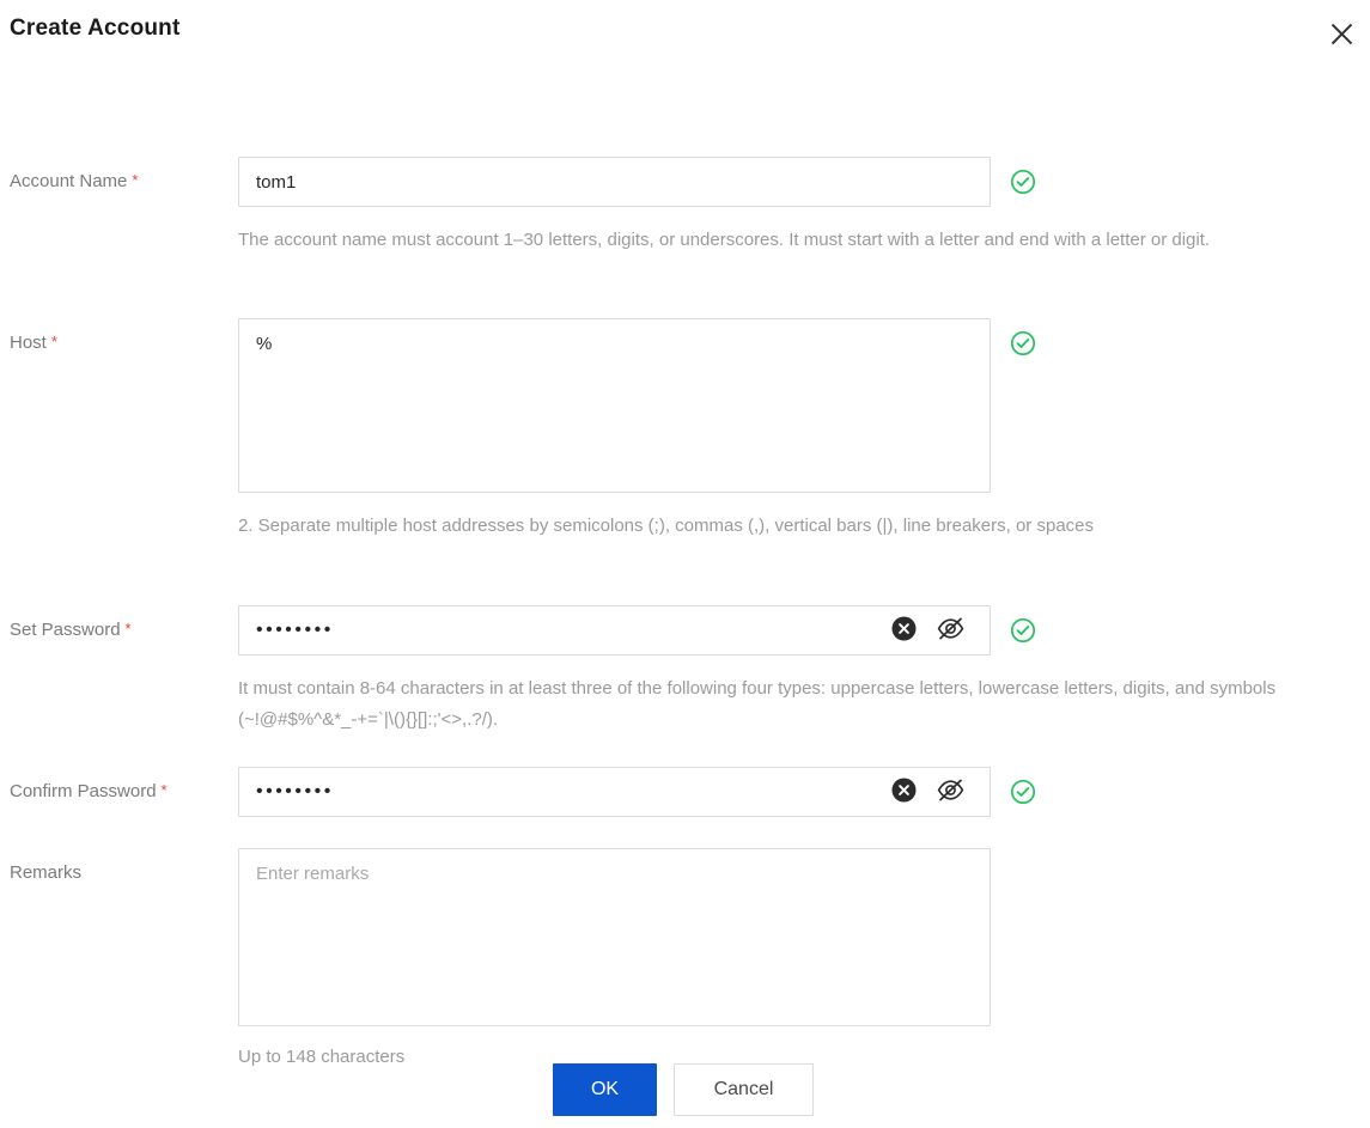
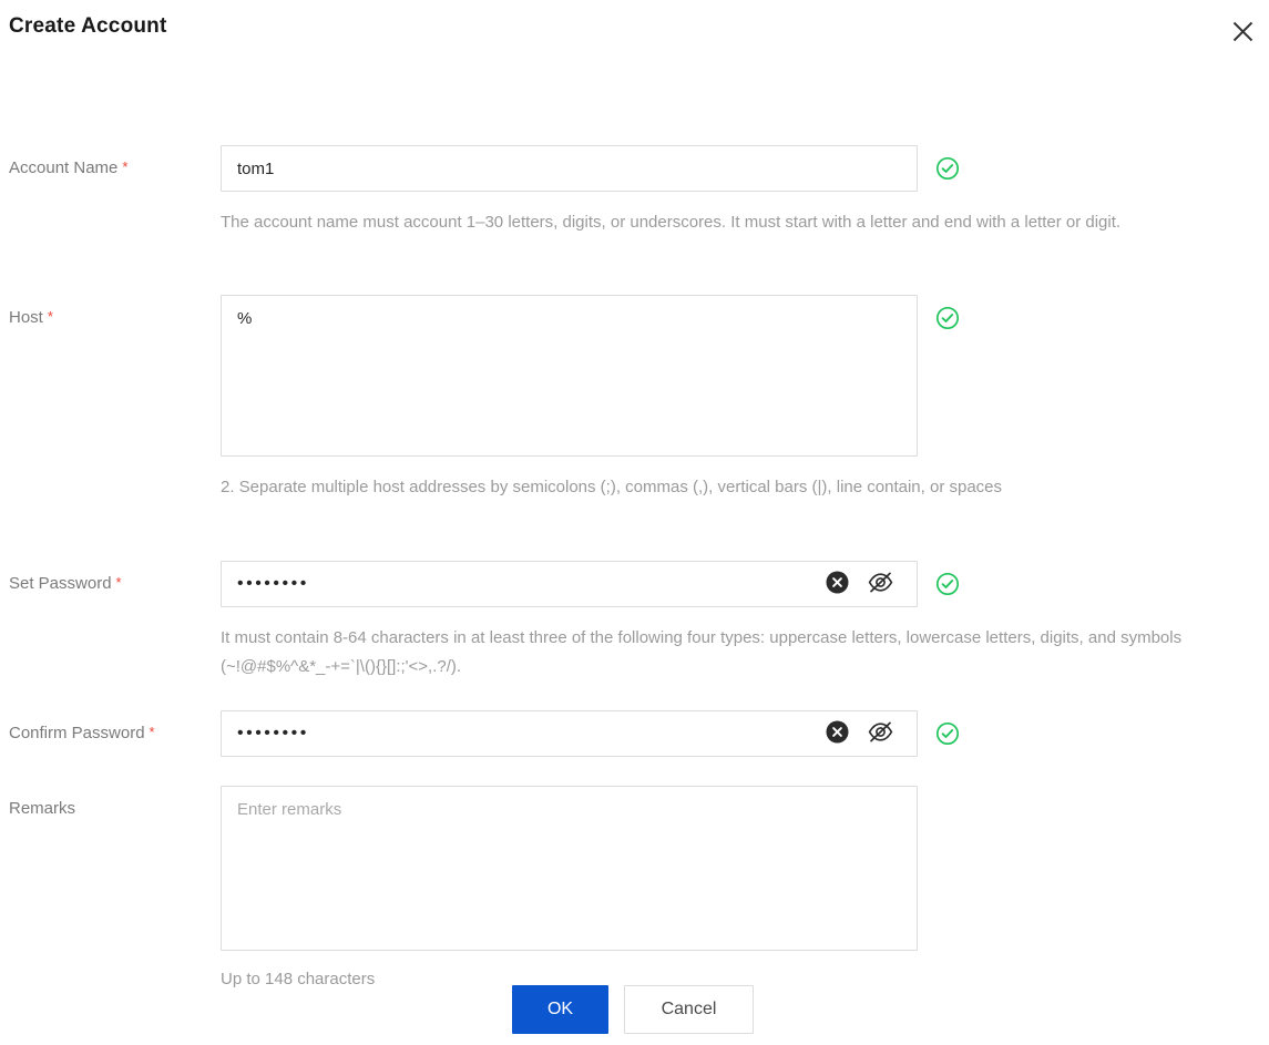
  Create Account
  Account Name *
  tom1
  The account name must account 1–30 letters, digits, or underscores. It must start with a letter and end with a letter or digit.
  Host *
  %
- 2. Separate multiple host addresses by semicolons (;), commas (,), vertical bars (|), line breakers, or spaces
+ 2. Separate multiple host addresses by semicolons (;), commas (,), vertical bars (|), line contain, or spaces
  Set Password *
  ••••••••
  It must contain 8-64 characters in at least three of the following four types: uppercase letters, lowercase letters, digits, and symbols (~!@#$%^&*_-+=`|\(){}[]:;'<>,.?/).
  Confirm Password *
  ••••••••
  Remarks
  Enter remarks
  Up to 148 characters
  OK
  Cancel
